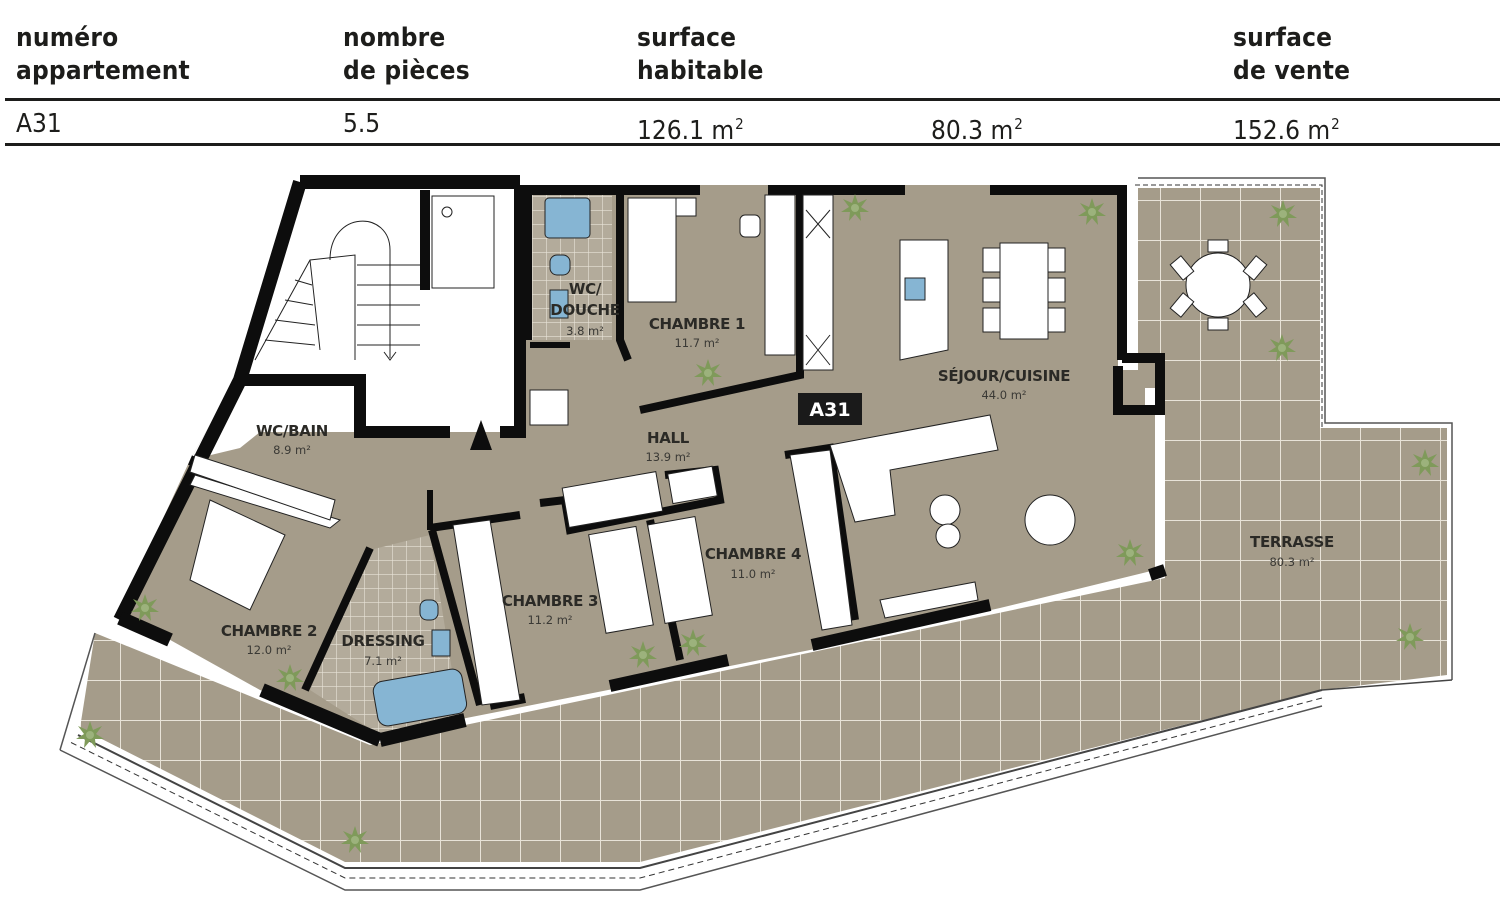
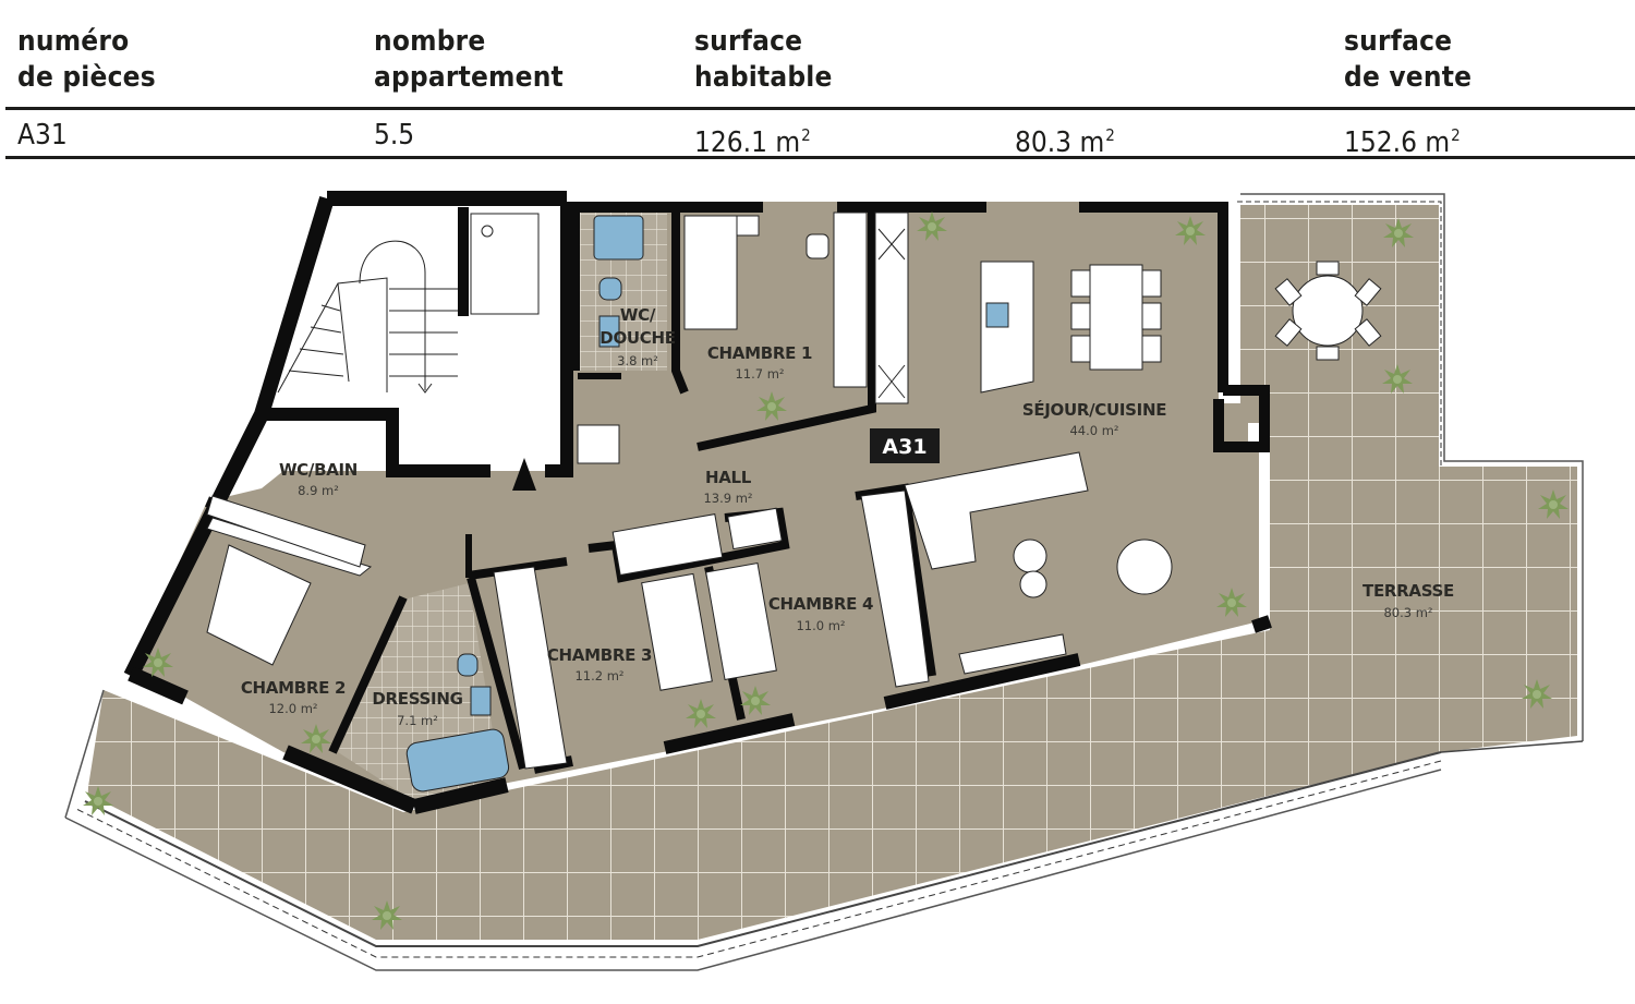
  numéro
- appartement
+ de pièces
  nombre
- de pièces
+ appartement
  surface
  habitable
  surface
  de vente
  A31
  5.5
  126.1 m2
  80.3 m2
  152.6 m2
  A31
  WC/BAIN
  8.9 m²
  WC/
  DOUCHE
  3.8 m²
  CHAMBRE 1
  11.7 m²
  SÉJOUR/CUISINE
  44.0 m²
  HALL
  13.9 m²
  CHAMBRE 2
  12.0 m²
  DRESSING
  7.1 m²
  CHAMBRE 3
  11.2 m²
  CHAMBRE 4
  11.0 m²
  TERRASSE
  80.3 m²
